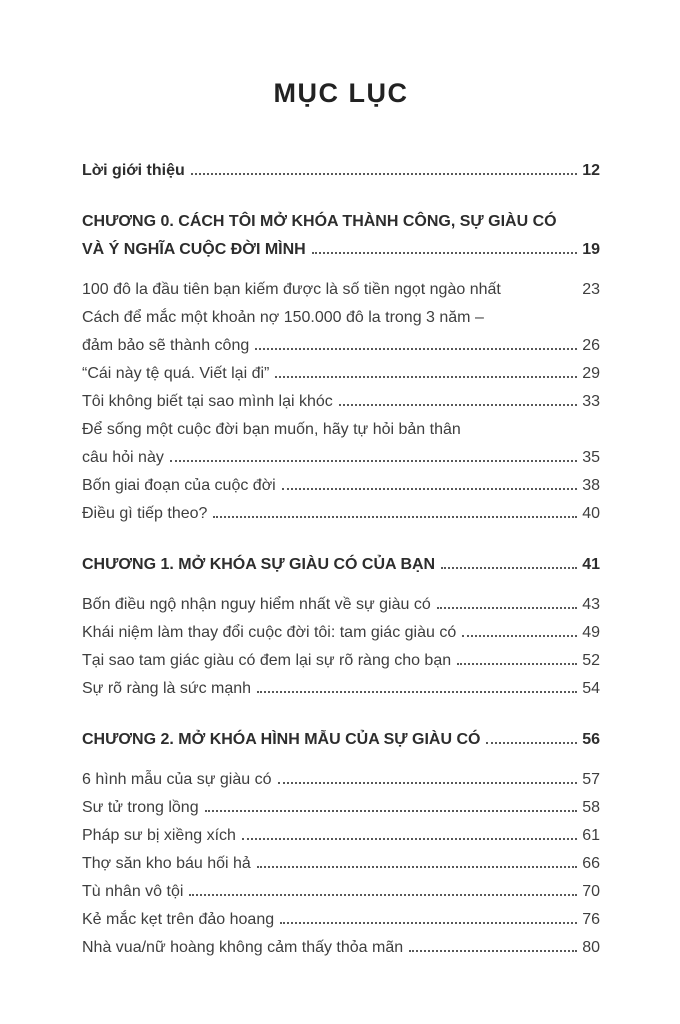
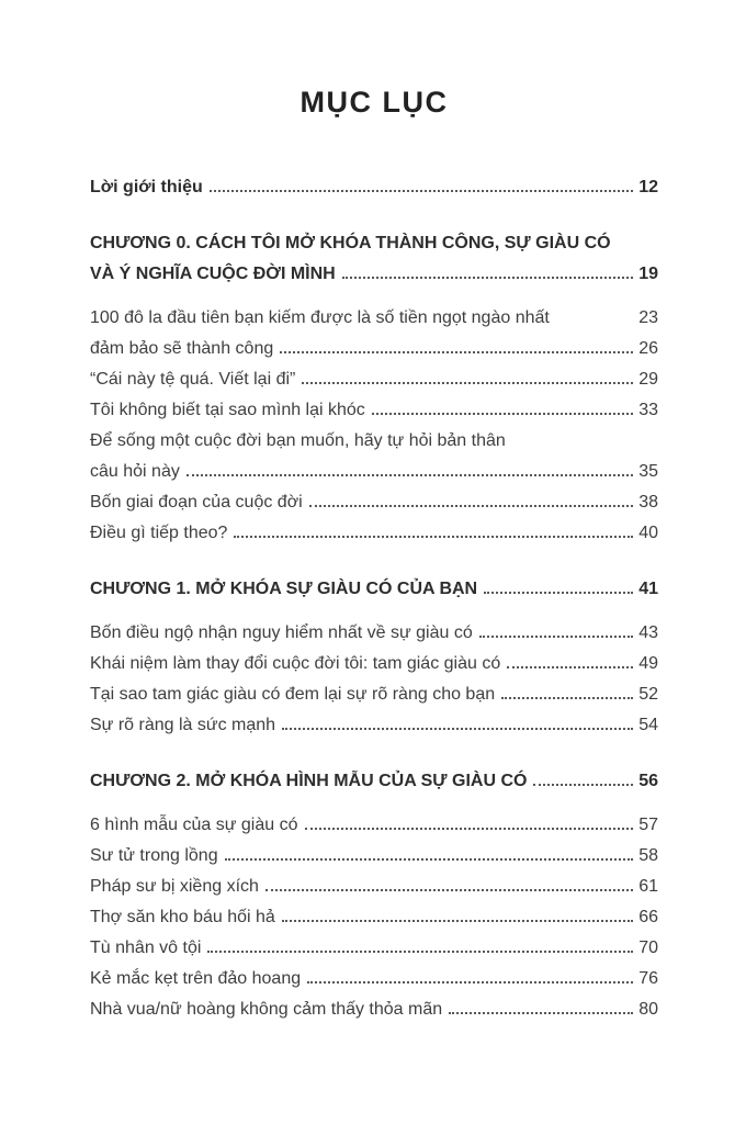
  MỤC LỤC
  Lời giới thiệu
  12
  CHƯƠNG 0. CÁCH TÔI MỞ KHÓA THÀNH CÔNG, SỰ GIÀU CÓ
  VÀ Ý NGHĨA CUỘC ĐỜI MÌNH
  19
  100 đô la đầu tiên bạn kiếm được là số tiền ngọt ngào nhất
  23
- Cách để mắc một khoản nợ 150.000 đô la trong 3 năm –
  đảm bảo sẽ thành công
  26
  “Cái này tệ quá. Viết lại đi”
  29
  Tôi không biết tại sao mình lại khóc
  33
  Để sống một cuộc đời bạn muốn, hãy tự hỏi bản thân
  câu hỏi này
  35
  Bốn giai đoạn của cuộc đời
  38
  Điều gì tiếp theo?
  40
  CHƯƠNG 1. MỞ KHÓA SỰ GIÀU CÓ CỦA BẠN
  41
  Bốn điều ngộ nhận nguy hiểm nhất về sự giàu có
  43
  Khái niệm làm thay đổi cuộc đời tôi: tam giác giàu có
  49
  Tại sao tam giác giàu có đem lại sự rõ ràng cho bạn
  52
  Sự rõ ràng là sức mạnh
  54
  CHƯƠNG 2. MỞ KHÓA HÌNH MẪU CỦA SỰ GIÀU CÓ
  56
  6 hình mẫu của sự giàu có
  57
  Sư tử trong lồng
  58
  Pháp sư bị xiềng xích
  61
  Thợ săn kho báu hối hả
  66
  Tù nhân vô tội
  70
  Kẻ mắc kẹt trên đảo hoang
  76
  Nhà vua/nữ hoàng không cảm thấy thỏa mãn
  80
